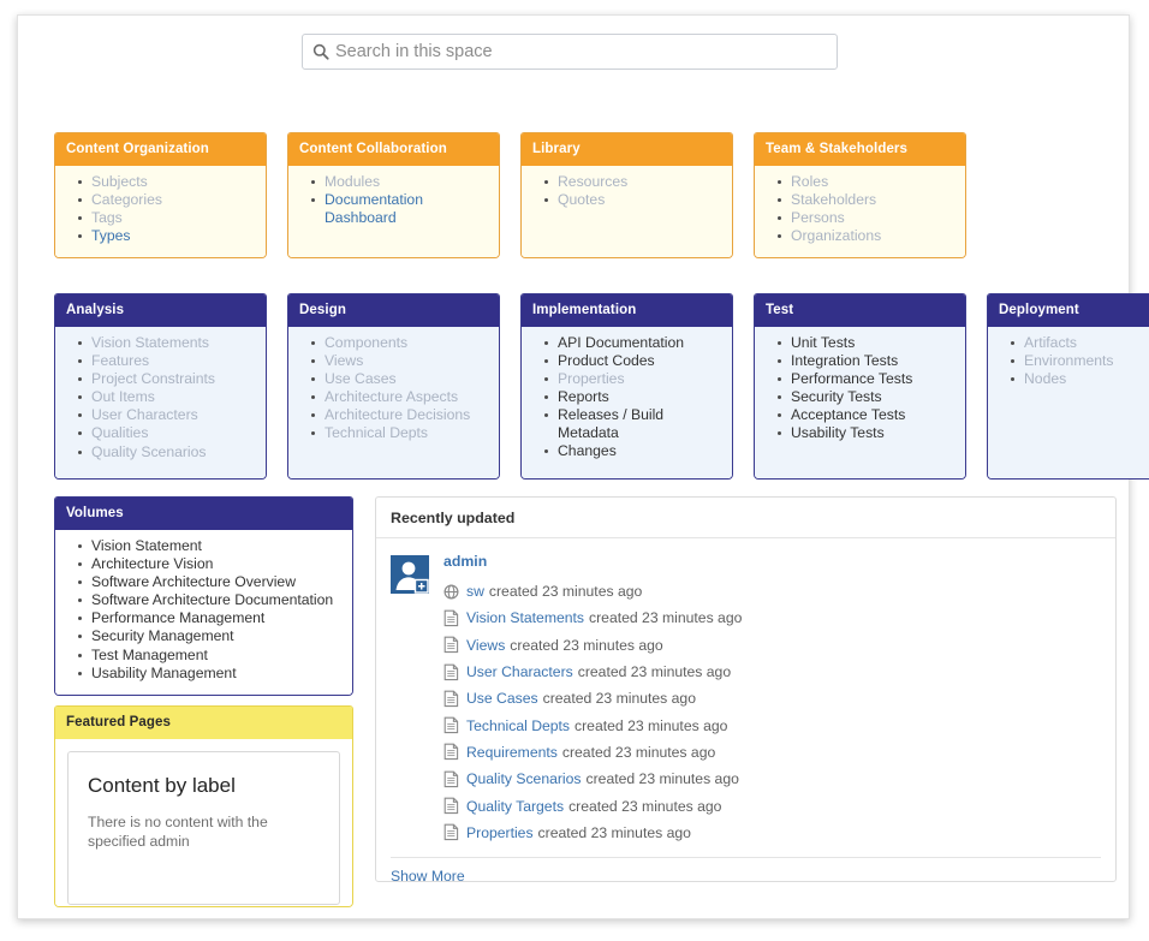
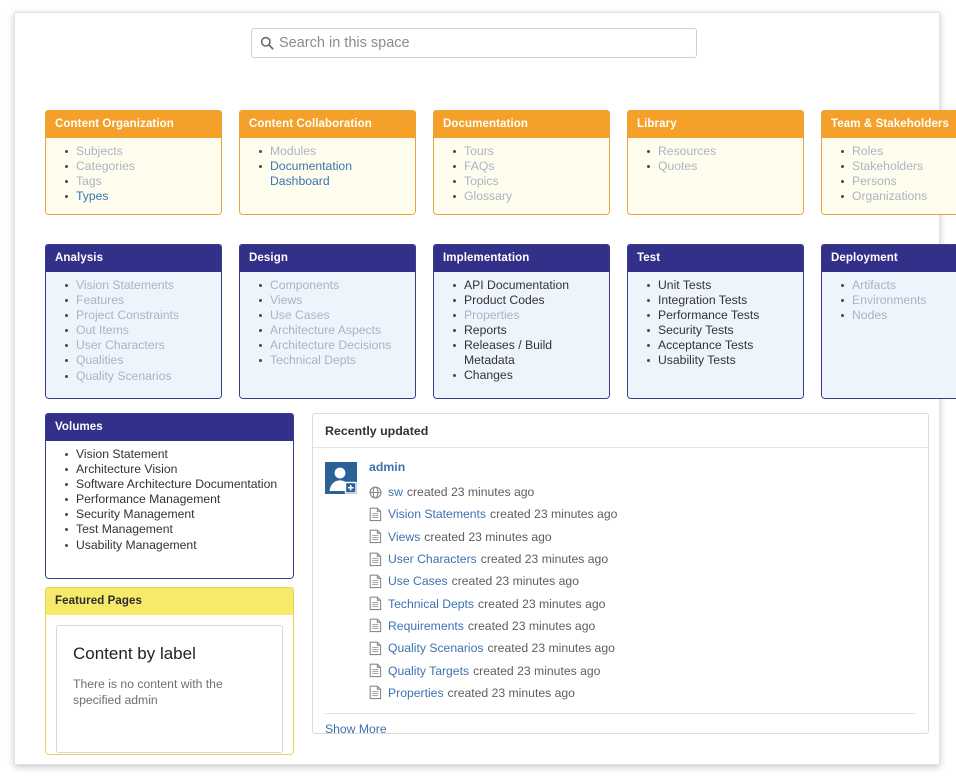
  Search in this space
  Content Organization
  Subjects
  Categories
  Tags
  Types
  Content Collaboration
  Modules
  Documentation Dashboard
+ Documentation
+ Tours
+ FAQs
+ Topics
+ Glossary
  Library
  Resources
  Quotes
  Team & Stakeholders
  Roles
  Stakeholders
  Persons
  Organizations
  Analysis
  Vision Statements
  Features
  Project Constraints
  Out Items
  User Characters
  Qualities
  Quality Scenarios
  Design
  Components
  Views
  Use Cases
  Architecture Aspects
  Architecture Decisions
  Technical Depts
  Implementation
  API Documentation
  Product Codes
  Properties
  Reports
  Releases / Build Metadata
  Changes
  Test
  Unit Tests
  Integration Tests
  Performance Tests
  Security Tests
  Acceptance Tests
  Usability Tests
  Deployment
  Artifacts
  Environments
  Nodes
  Volumes
  Vision Statement
  Architecture Vision
- Software Architecture Overview
  Software Architecture Documentation
  Performance Management
  Security Management
  Test Management
  Usability Management
  Featured Pages
  Content by label
  There is no content with the specified admin
  Recently updated
  admin
  sw
  created 23 minutes ago
  Vision Statements
  created 23 minutes ago
  Views
  created 23 minutes ago
  User Characters
  created 23 minutes ago
  Use Cases
  created 23 minutes ago
  Technical Depts
  created 23 minutes ago
  Requirements
  created 23 minutes ago
  Quality Scenarios
  created 23 minutes ago
  Quality Targets
  created 23 minutes ago
  Properties
  created 23 minutes ago
  Show More
